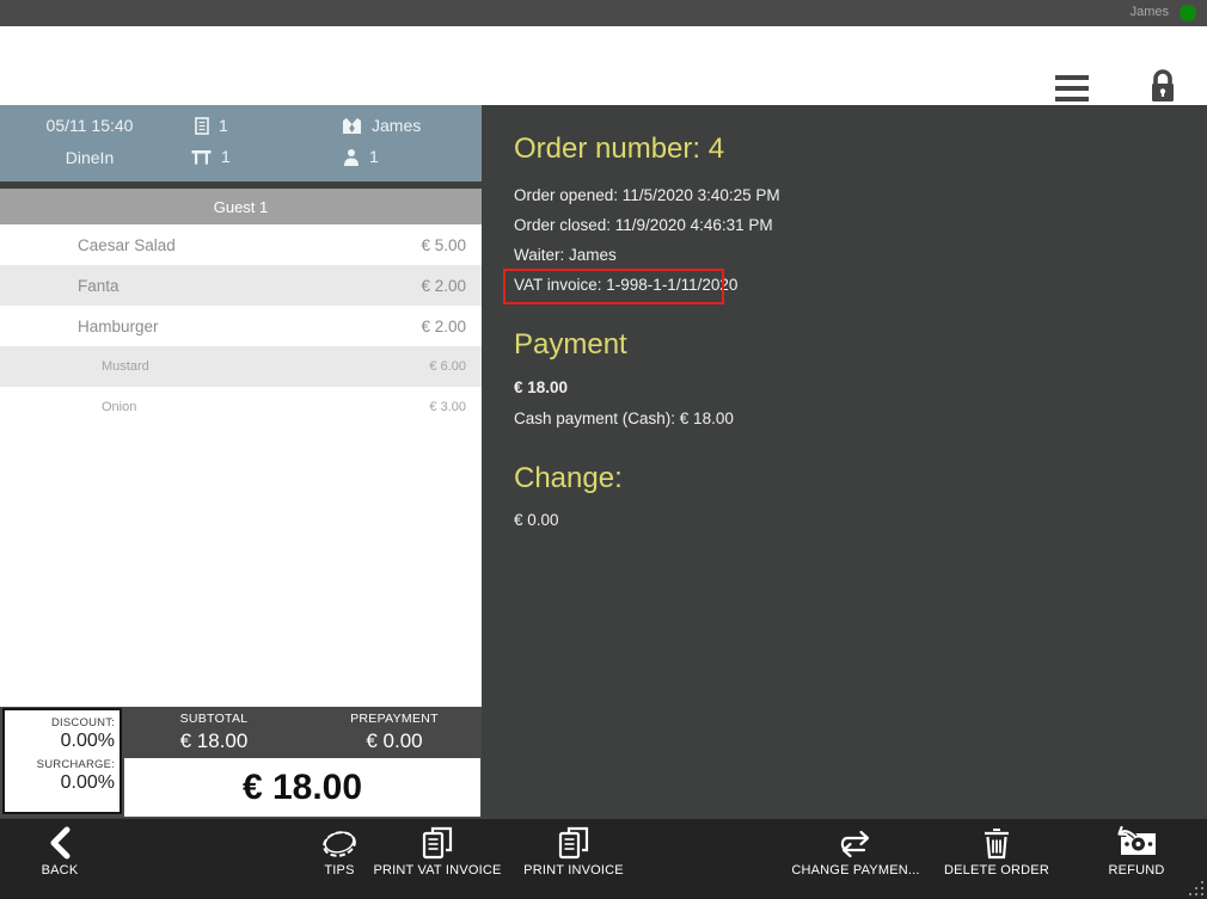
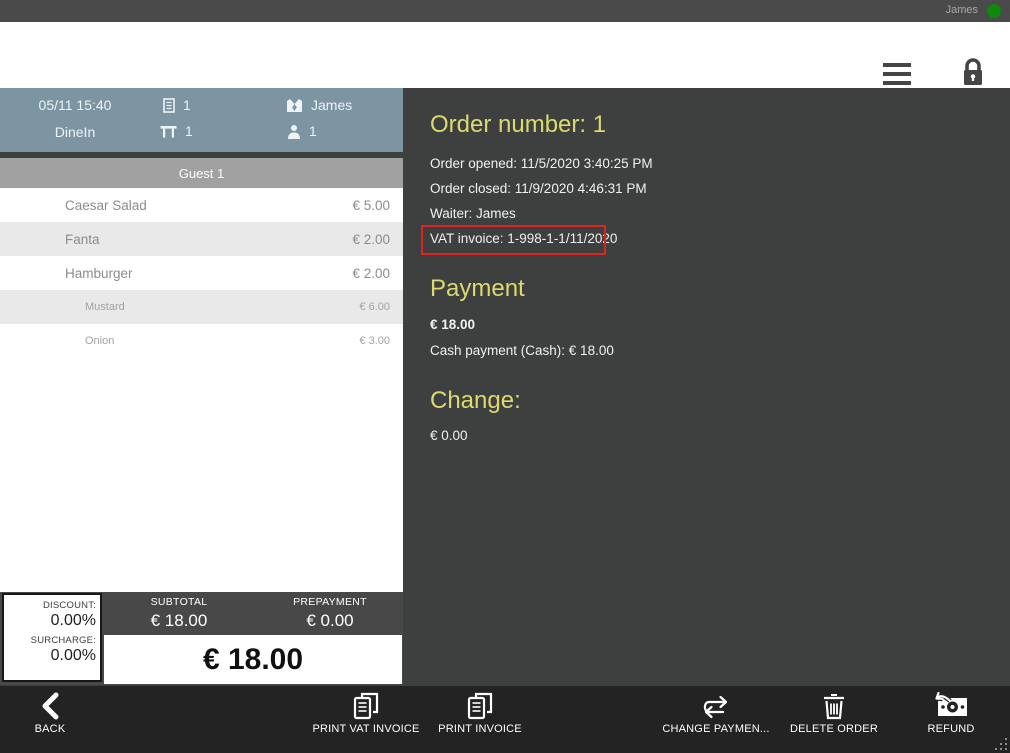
  James
  05/11 15:40
  DineIn
  1
  1
  James
  1
  Guest 1
  Caesar Salad
  € 5.00
  Fanta
  € 2.00
  Hamburger
  € 2.00
  Mustard
  € 6.00
  Onion
  € 3.00
  DISCOUNT:
  0.00%
  SURCHARGE:
  0.00%
  SUBTOTAL
  € 18.00
  PREPAYMENT
  € 0.00
  € 18.00
- Order number: 4
+ Order number: 1
  Order opened: 11/5/2020 3:40:25 PM
  Order closed: 11/9/2020 4:46:31 PM
  Waiter: James
  VAT invoice: 1-998-1-1/11/2020
  Payment
  € 18.00
  Cash payment (Cash): € 18.00
  Change:
  € 0.00
  BACK
- TIPS
  PRINT VAT INVOICE
  PRINT INVOICE
  CHANGE PAYMEN...
  DELETE ORDER
  REFUND
